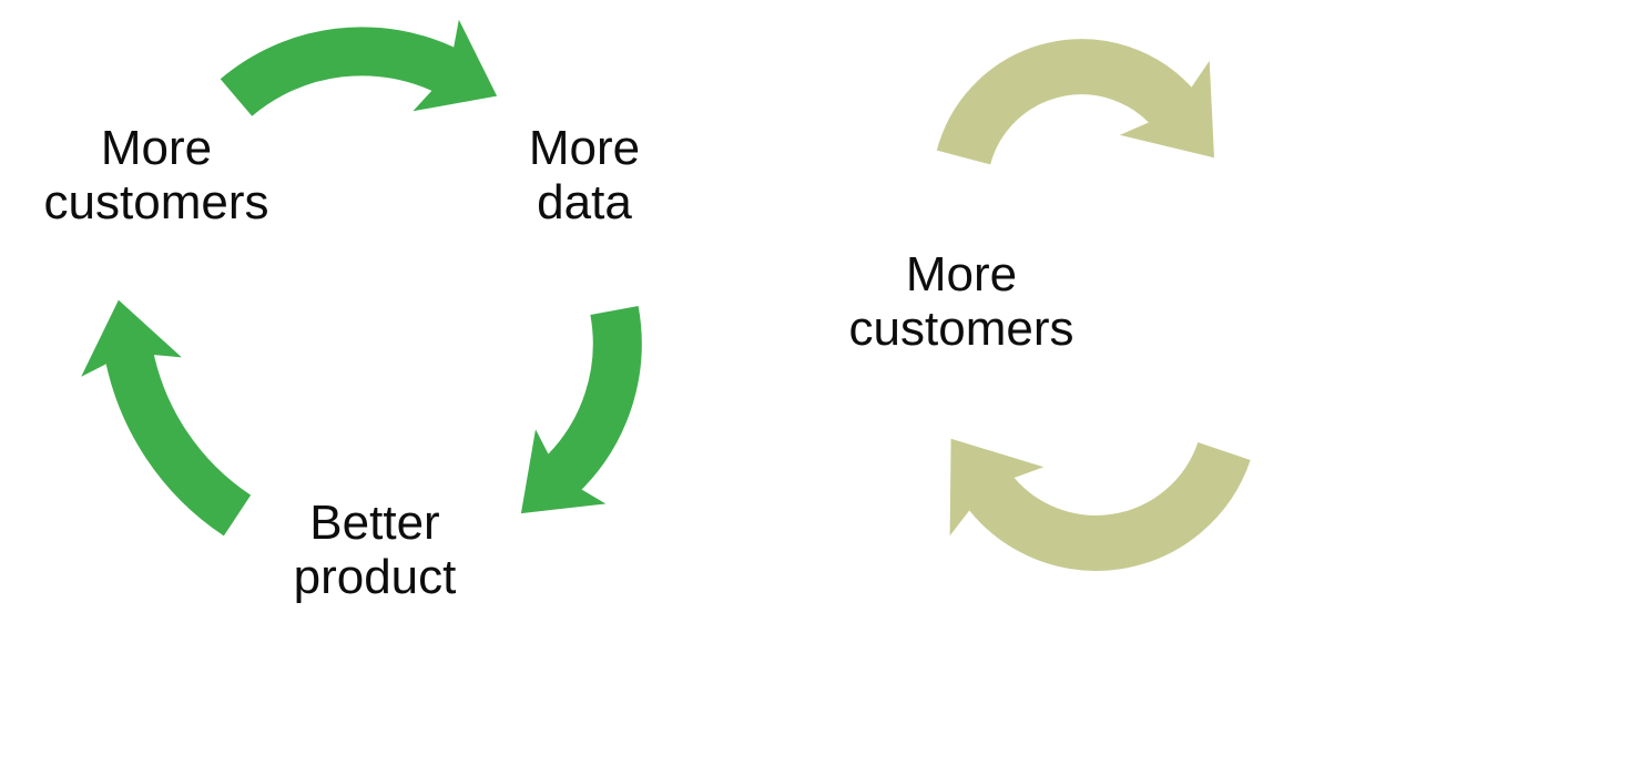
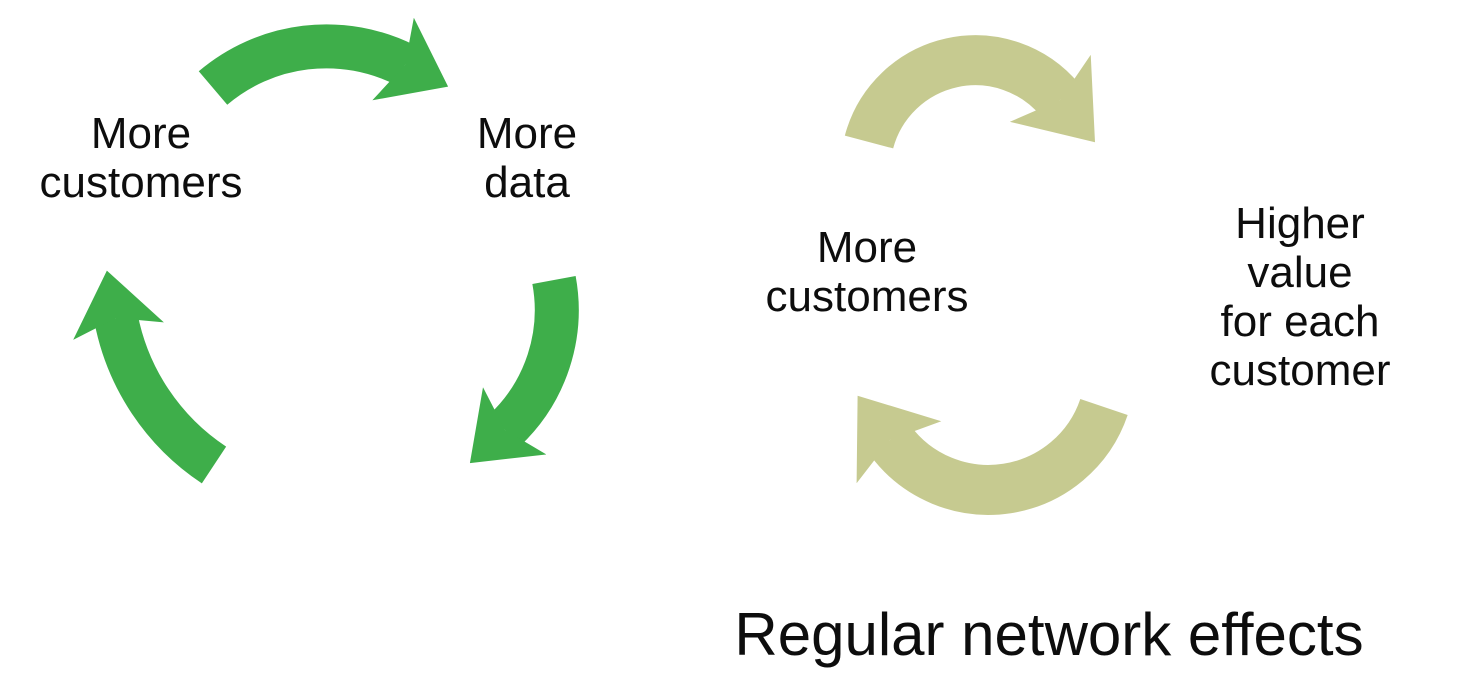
  More
  customers
  More
  data
- Better
- product
  More
  customers
+ Higher value
+ for each
+ customer
+ Regular network effects
